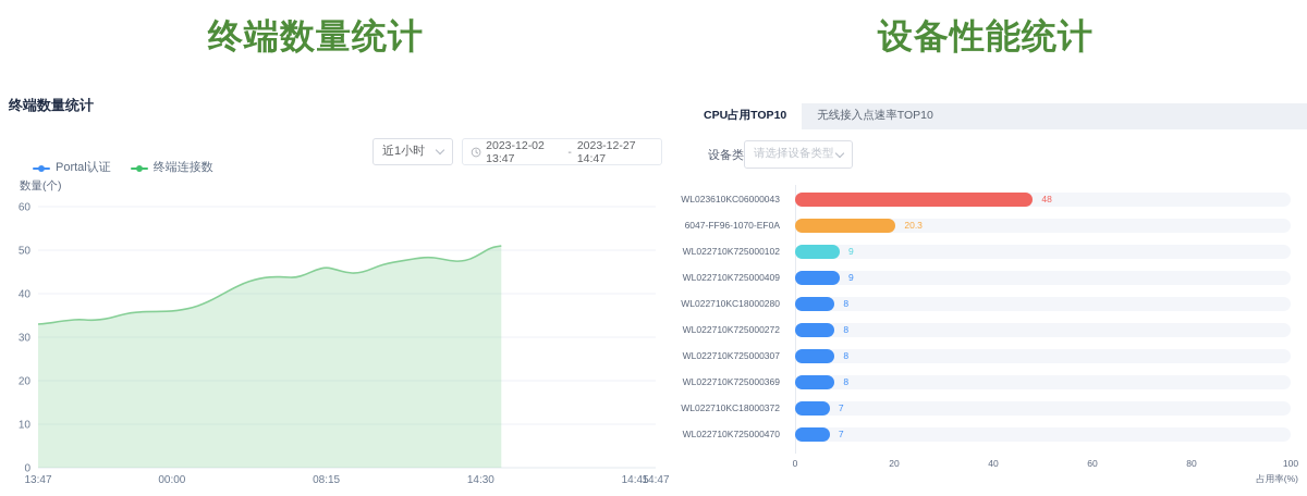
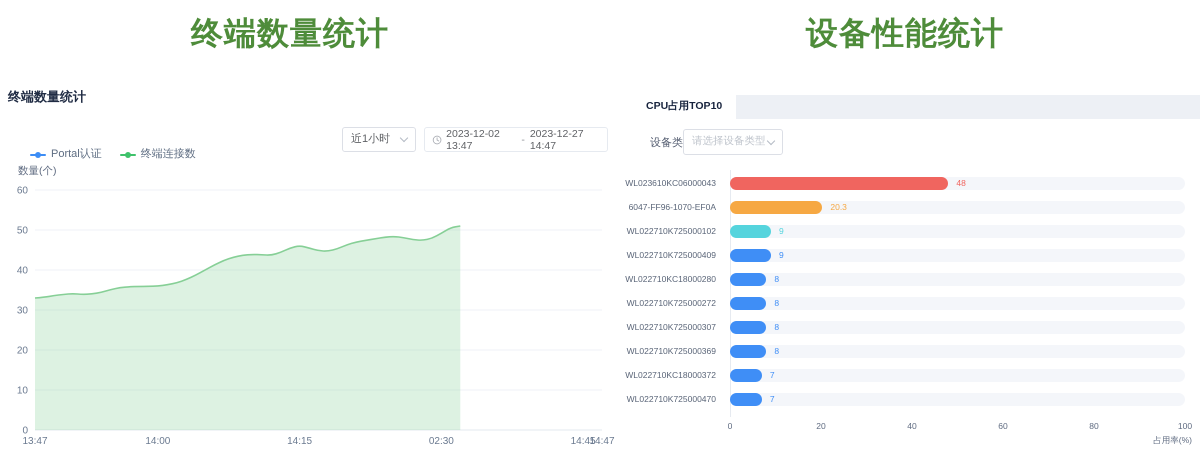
  0
  10
  20
  30
  40
  50
  60
  数量(个)
  13:47
- 00:00
+ 14:00
- 08:15
+ 14:15
- 14:30
+ 02:30
  14:45
  14:47
  终端数量统计
  终端数量统计
  近1小时
  2023-12-02 13:47
  -
  2023-12-27 14:47
  Portal认证
  终端连接数
  设备性能统计
  CPU占用TOP10
- 无线接入点速率TOP10
  设备类
  请选择设备类型
  WL023610KC06000043
  48
  6047-FF96-1070-EF0A
  20.3
  WL022710K725000102
  9
  WL022710K725000409
  9
  WL022710KC18000280
  8
  WL022710K725000272
  8
  WL022710K725000307
  8
  WL022710K725000369
  8
  WL022710KC18000372
  7
  WL022710K725000470
  7
  0
  20
  40
  60
  80
  100
  占用率(%)
